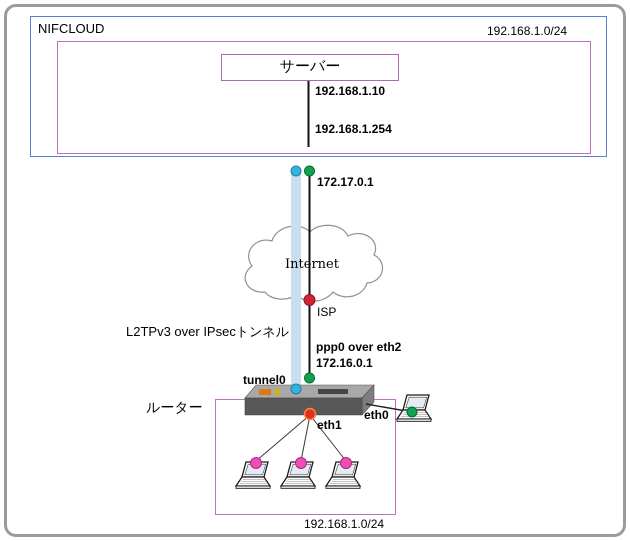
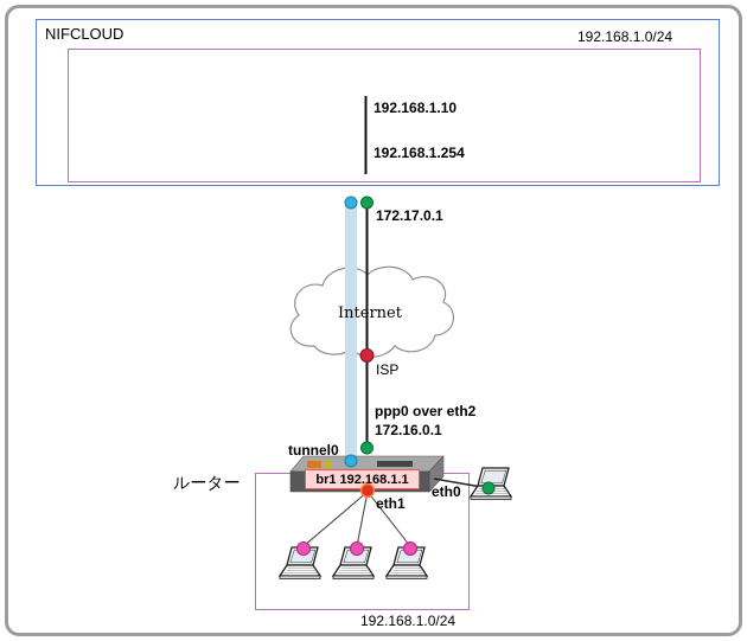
  NIFCLOUD
  192.168.1.0/24
- サーバー
  192.168.1.10
  192.168.1.254
  172.17.0.1
  Internet
  ISP
- L2TPv3 over IPsecトンネル
  ppp0 over eth2
  172.16.0.1
  tunnel0
  ルーター
+ br1 192.168.1.1
  eth1
  eth0
  192.168.1.0/24
